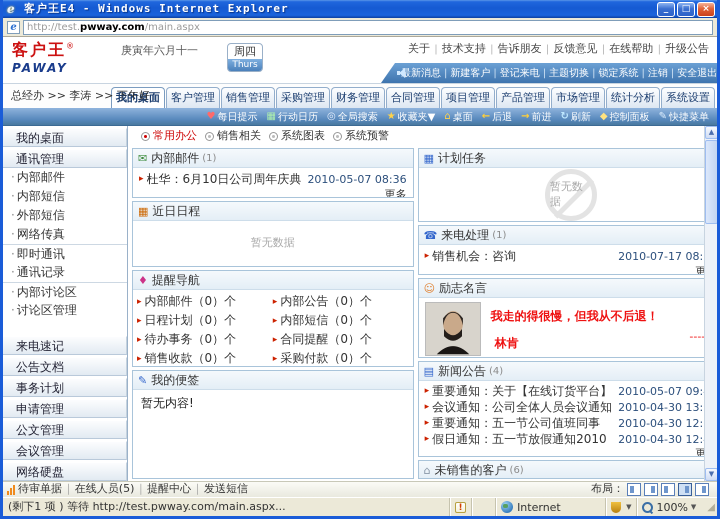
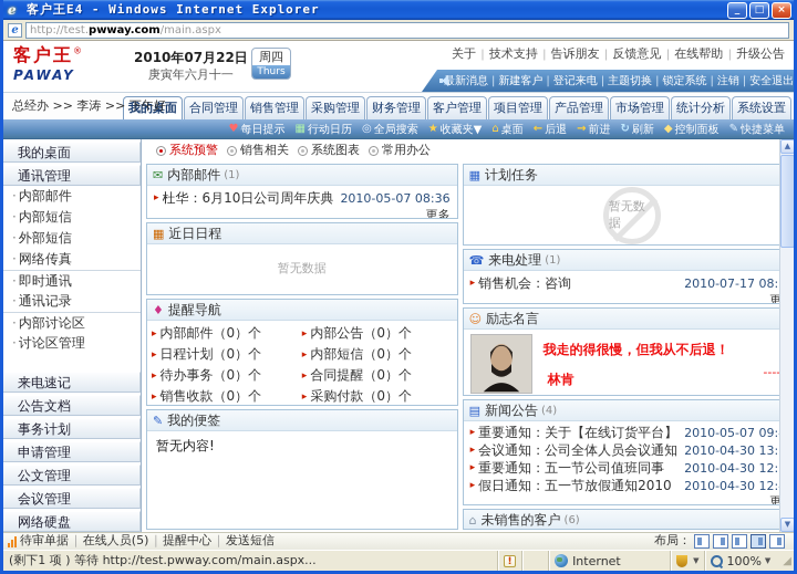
  e
  客户王E4 - Windows Internet Explorer
  _
  □
  ×
  e
  http://test.pwway.com/main.aspx
  客户王®
  PAWAY
+ 2010年07月22日
  庚寅年六月十一
  周四
  Thurs
  关于 技术支持 告诉朋友 反馈意见 在线帮助 升级公告
  最新消息
  新建客户
  登记来电
  主题切换
  锁定系统
  注销
  安全退出
  总经办 >> 李涛 >> 下午好
  我的桌面
- 客户管理
+ 合同管理
  销售管理
  采购管理
  财务管理
- 合同管理
+ 客户管理
  项目管理
  产品管理
  市场管理
  统计分析
  系统设置
  ♥
  每日提示
  ▦
  行动日历
  ◎
  全局搜索
  ★
  收藏夹▼
  ⌂
  桌面
  ←
  后退
  →
  前进
  ↻
  刷新
  ◆
  控制面板
  ✎
  快捷菜单
  我的桌面
  通讯管理
  内部邮件
  内部短信
  外部短信
  网络传真
  即时通讯
  通讯记录
  内部讨论区
  讨论区管理
  来电速记
  公告文档
  事务计划
  申请管理
  公文管理
  会议管理
  网络硬盘
- 常用办公
+ 系统预警
  销售相关
  系统图表
- 系统预警
+ 常用办公
  ✉
  内部邮件
  (1)
  ▸
  杜华：6月10日公司周年庆典
  2010-05-07 08:36
  更多
  ▦
  近日日程
  暂无数据
  ♦
  提醒导航
  ▸
  内部邮件（0）个
  ▸
  内部公告（0）个
  ▸
  日程计划（0）个
  ▸
  内部短信（0）个
  ▸
  待办事务（0）个
  ▸
  合同提醒（0）个
  ▸
  销售收款（0）个
  ▸
  采购付款（0）个
  ✎
  我的便签
  暂无内容!
  ▦
  计划任务
  暂无数据
  ☎
  来电处理
  (1)
  ▸
  销售机会：咨询
  2010-07-17 08:
  ☺
  励志名言
  我走的得很慢，但我从不后退！
  林肯
  ▤
  新闻公告
  (4)
  ▸
  重要通知：关于【在线订货平台】
  2010-05-07 09:
  ▸
  会议通知：公司全体人员会议通知
  2010-04-30 13:
  ▸
  重要通知：五一节公司值班同事
  2010-04-30 12:
  ▸
  假日通知：五一节放假通知2010
  2010-04-30 12:
  ⌂
  未销售的客户
  (6)
  ▲
  ▼
  待审单据 在线人员(5) 提醒中心 发送短信
  布局：
  (剩下1 项 ) 等待 http://test.pwway.com/main.aspx...
  !
  Internet
  ▼
  100%
  ▼
  ◢
